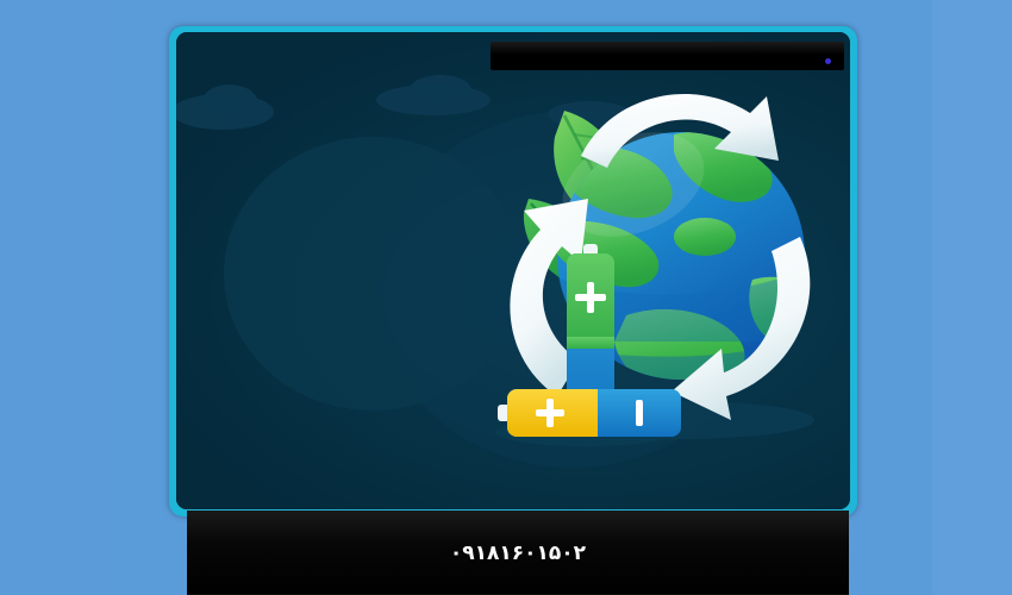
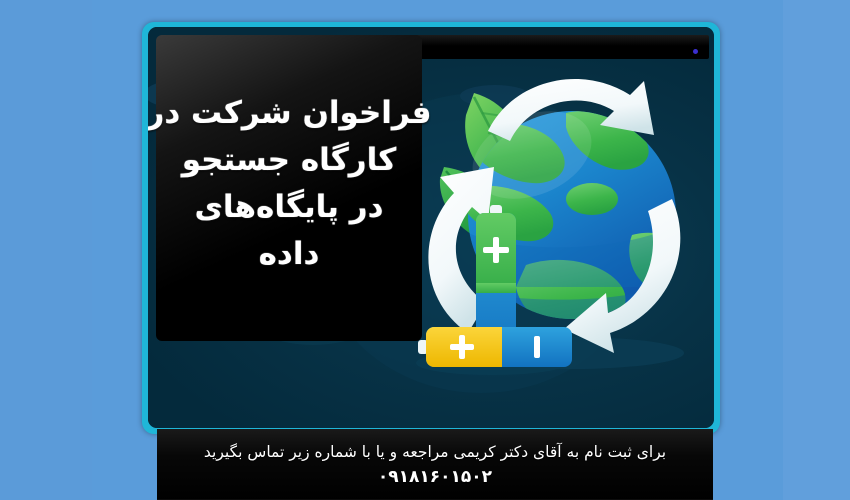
+ فراخوان شرکت در
+ کارگاه جستجو
+ در پایگاه‌های
+ داده
+ برای ثبت نام به آقای دکتر کریمی مراجعه و یا با شماره زیر تماس بگیرید
  ۰۹۱۸۱۶۰۱۵۰۲
